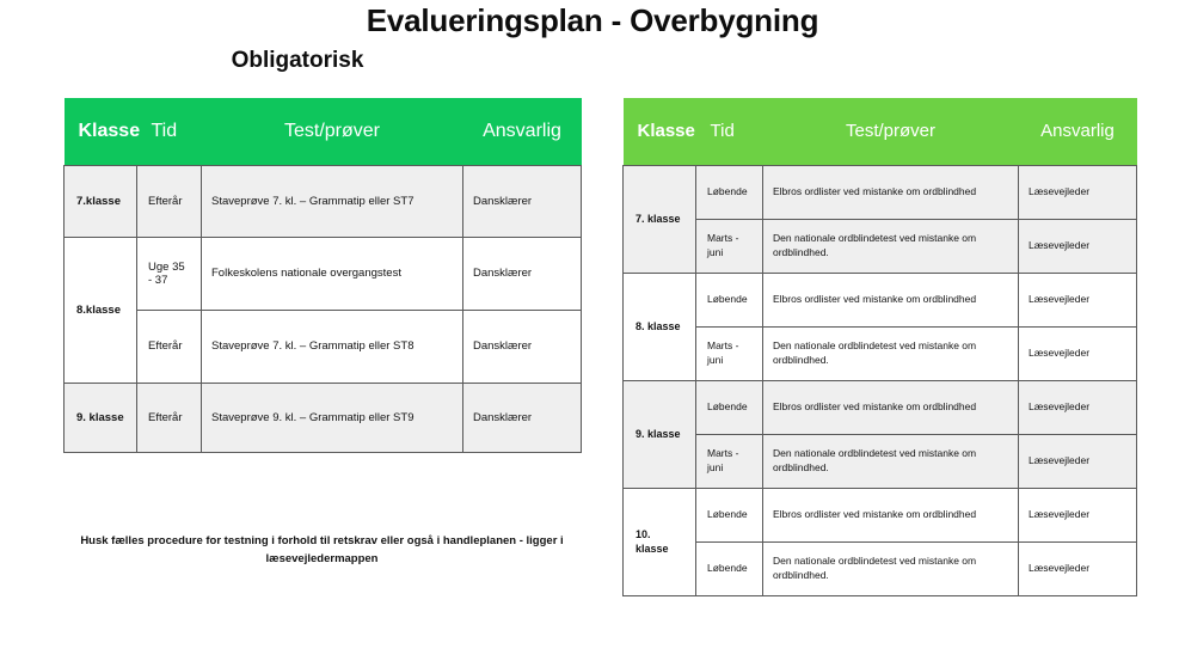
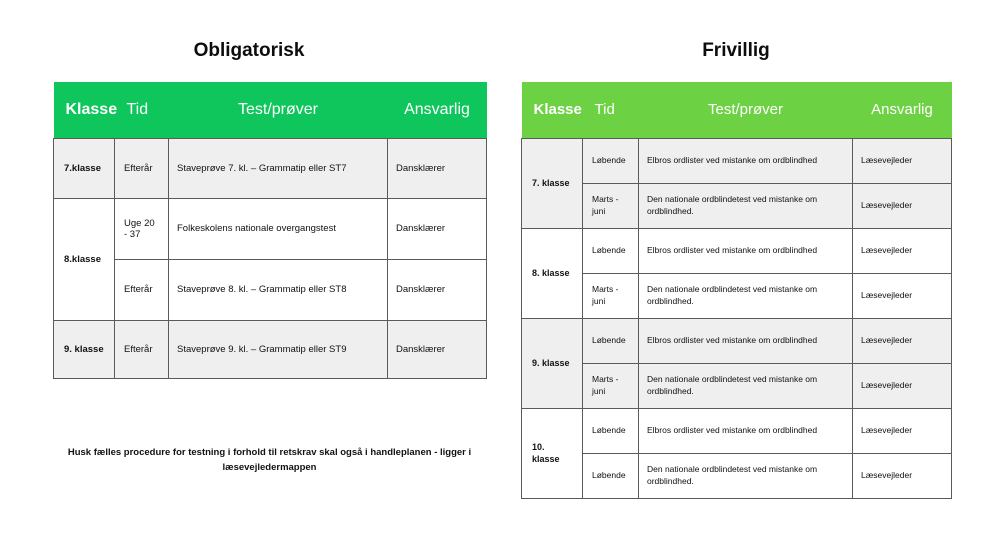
- Evalueringsplan - Overbygning
  Obligatorisk
+ Frivillig
  Klasse	Tid	Test/prøver	Ansvarlig
  7.klasse	Efterår	Staveprøve 7. kl. – Grammatip eller ST7	Dansklærer
- 8.klasse	Uge 35 - 37	Folkeskolens nationale overgangstest	Dansklærer
+ 8.klasse	Uge 20 - 37	Folkeskolens nationale overgangstest	Dansklærer
- Efterår	Staveprøve 7. kl. – Grammatip eller ST8	Dansklærer
+ Efterår	Staveprøve 8. kl. – Grammatip eller ST8	Dansklærer
  9. klasse	Efterår	Staveprøve 9. kl. – Grammatip eller ST9	Dansklærer
- Husk fælles procedure for testning i forhold til retskrav eller også i handleplanen - ligger i læsevejledermappen
+ Husk fælles procedure for testning i forhold til retskrav skal også i handleplanen - ligger i læsevejledermappen
  Klasse	Tid	Test/prøver	Ansvarlig
  7. klasse	Løbende	Elbros ordlister ved mistanke om ordblindhed	Læsevejleder
  Marts - juni	Den nationale ordblindetest ved mistanke om ordblindhed.	Læsevejleder
  8. klasse	Løbende	Elbros ordlister ved mistanke om ordblindhed	Læsevejleder
  Marts - juni	Den nationale ordblindetest ved mistanke om ordblindhed.	Læsevejleder
  9. klasse	Løbende	Elbros ordlister ved mistanke om ordblindhed	Læsevejleder
  Marts - juni	Den nationale ordblindetest ved mistanke om ordblindhed.	Læsevejleder
  10. klasse	Løbende	Elbros ordlister ved mistanke om ordblindhed	Læsevejleder
  Løbende	Den nationale ordblindetest ved mistanke om ordblindhed.	Læsevejleder
